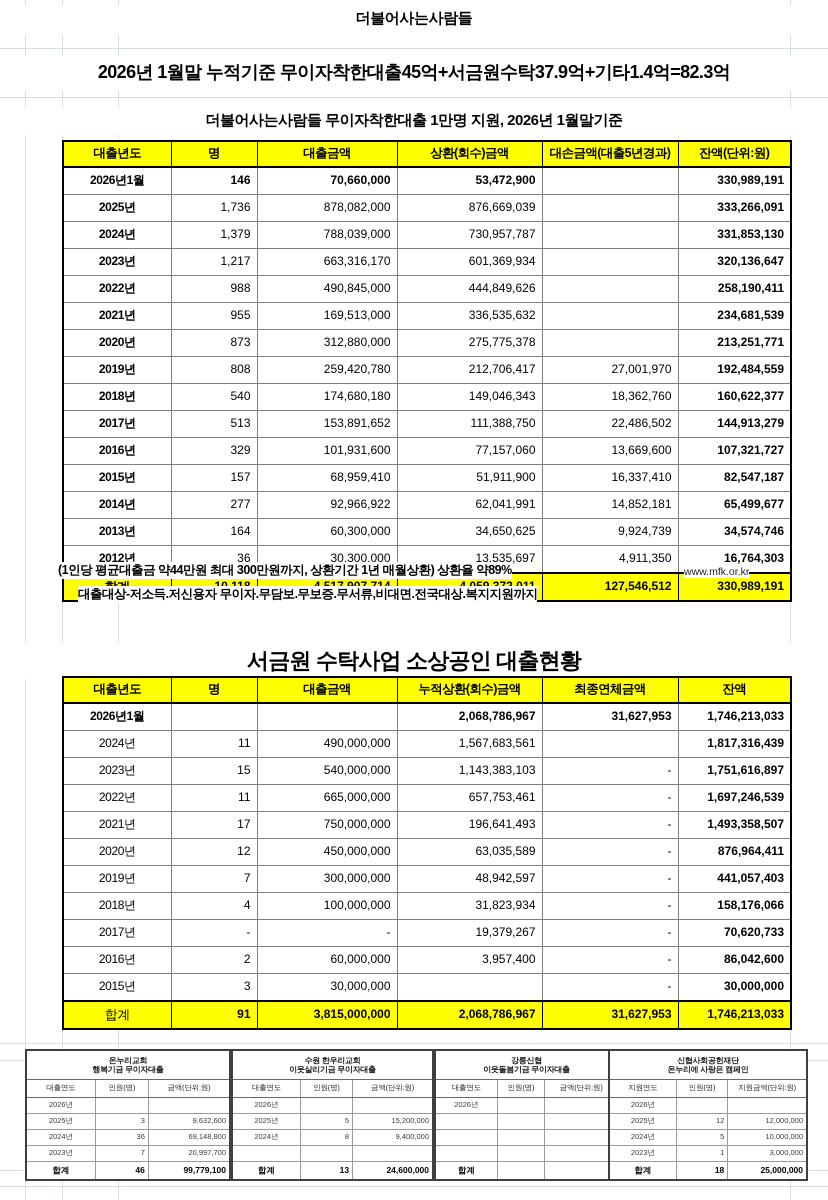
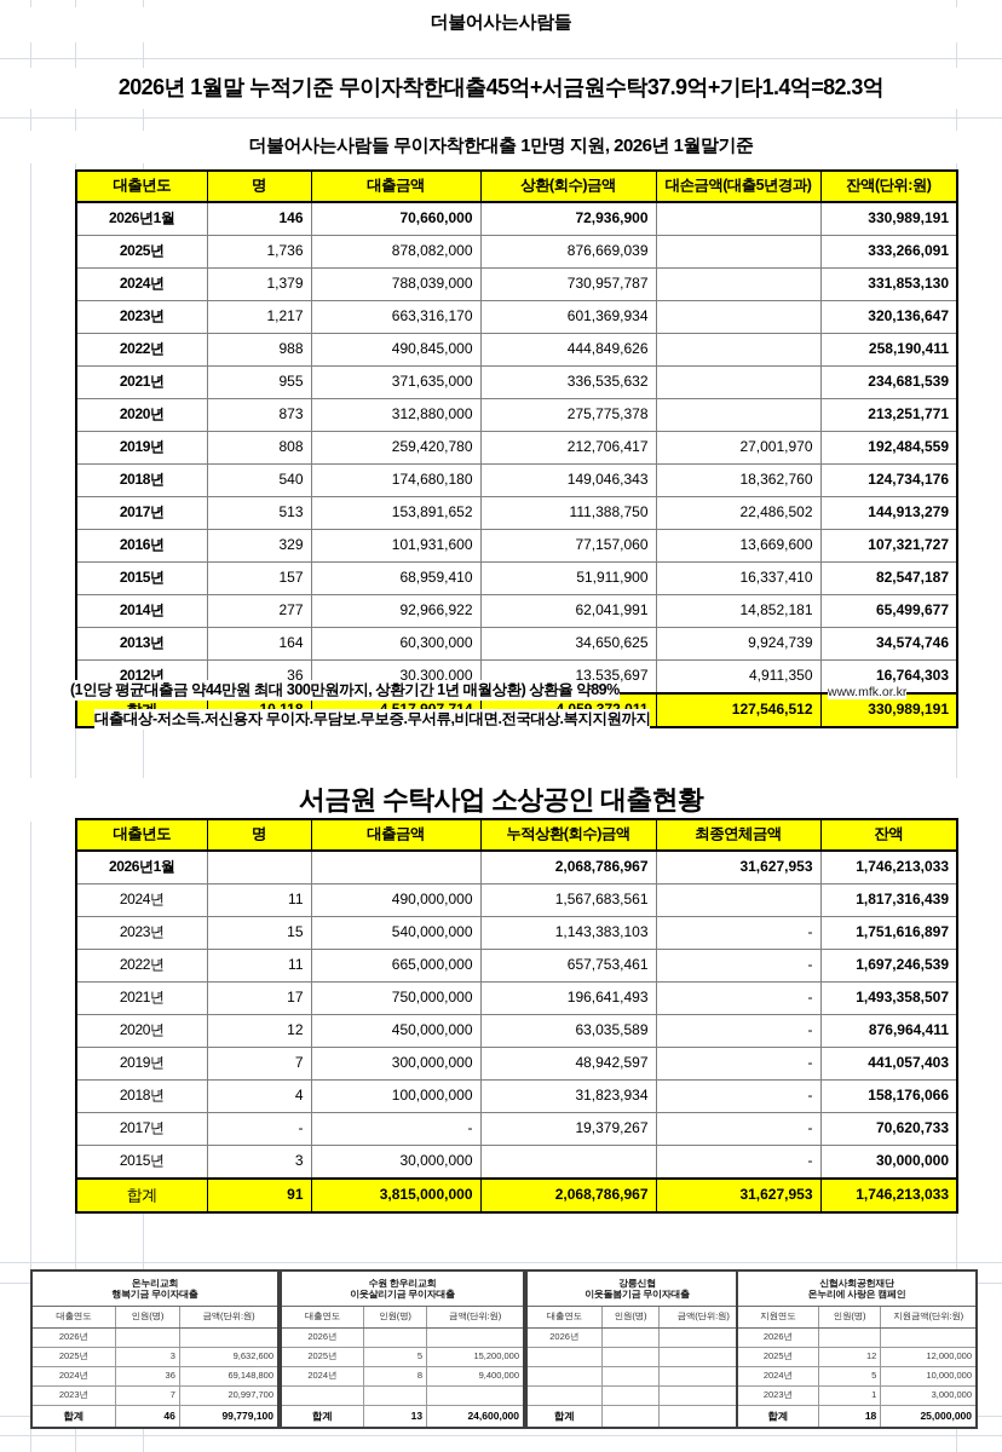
  더불어사는사람들
  2026년 1월말 누적기준 무이자착한대출45억+서금원수탁37.9억+기타1.4억=82.3억
  더불어사는사람들 무이자착한대출 1만명 지원, 2026년 1월말기준
  대출년도	명	대출금액	상환(회수)금액	대손금액(대출5년경과)	잔액(단위:원)
- 2026년1월	146	70,660,000	53,472,900		330,989,191
+ 2026년1월	146	70,660,000	72,936,900		330,989,191
  2025년	1,736	878,082,000	876,669,039		333,266,091
  2024년	1,379	788,039,000	730,957,787		331,853,130
  2023년	1,217	663,316,170	601,369,934		320,136,647
  2022년	988	490,845,000	444,849,626		258,190,411
- 2021년	955	169,513,000	336,535,632		234,681,539
+ 2021년	955	371,635,000	336,535,632		234,681,539
  2020년	873	312,880,000	275,775,378		213,251,771
  2019년	808	259,420,780	212,706,417	27,001,970	192,484,559
- 2018년	540	174,680,180	149,046,343	18,362,760	160,622,377
+ 2018년	540	174,680,180	149,046,343	18,362,760	124,734,176
  2017년	513	153,891,652	111,388,750	22,486,502	144,913,279
  2016년	329	101,931,600	77,157,060	13,669,600	107,321,727
  2015년	157	68,959,410	51,911,900	16,337,410	82,547,187
  2014년	277	92,966,922	62,041,991	14,852,181	65,499,677
  2013년	164	60,300,000	34,650,625	9,924,739	34,574,746
  2012년	36	30,300,000	13,535,697	4,911,350	16,764,303
  (1인당 평균대출금 약44만원 최대 300만원까지, 상환기간 1년 매월상환) 상환율 약89%
  www.mfk.or.kr
  대출대상-저소득.저신용자 무이자.무담보.무보증.무서류,비대면.전국대상.복지지원까지
  서금원 수탁사업 소상공인 대출현황
  대출년도	명	대출금액	누적상환(회수)금액	최종연체금액	잔액
  2026년1월			2,068,786,967	31,627,953	1,746,213,033
  2024년	11	490,000,000	1,567,683,561		1,817,316,439
  2023년	15	540,000,000	1,143,383,103	-	1,751,616,897
  2022년	11	665,000,000	657,753,461	-	1,697,246,539
  2021년	17	750,000,000	196,641,493	-	1,493,358,507
  2020년	12	450,000,000	63,035,589	-	876,964,411
  2019년	7	300,000,000	48,942,597	-	441,057,403
  2018년	4	100,000,000	31,823,934	-	158,176,066
  2017년	-	-	19,379,267	-	70,620,733
- 2016년	2	60,000,000	3,957,400	-	86,042,600
  2015년	3	30,000,000		-	30,000,000
  합계	91	3,815,000,000	2,068,786,967	31,627,953	1,746,213,033
  온누리교회행복기금 무이자대출
  대출연도	인원(명)	금액(단위:원)
  2026년
  2025년	3	9,632,600
  2024년	36	69,148,800
  2023년	7	20,997,700
  합계	46	99,779,100
  수원 한우리교회이웃살리기금 무이자대출
  대출연도	인원(명)	금액(단위:원)
  2026년
  2025년	5	15,200,000
  2024년	8	9,400,000
  합계	13	24,600,000
  강릉신협이웃돌봄기금 무이자대출
  대출연도	인원(명)	금액(단위:원)
  2026년
  신협사회공헌재단온누리에 사랑은 캠페인
  지원연도	인원(명)	지원금액(단위:원)
  2026년
  2025년	12	12,000,000
  2024년	5	10,000,000
  2023년	1	3,000,000
  합계	18	25,000,000
